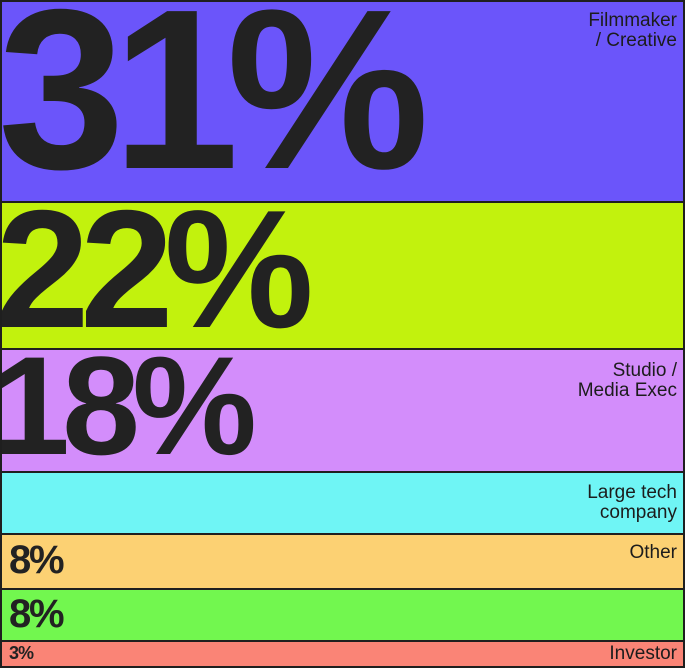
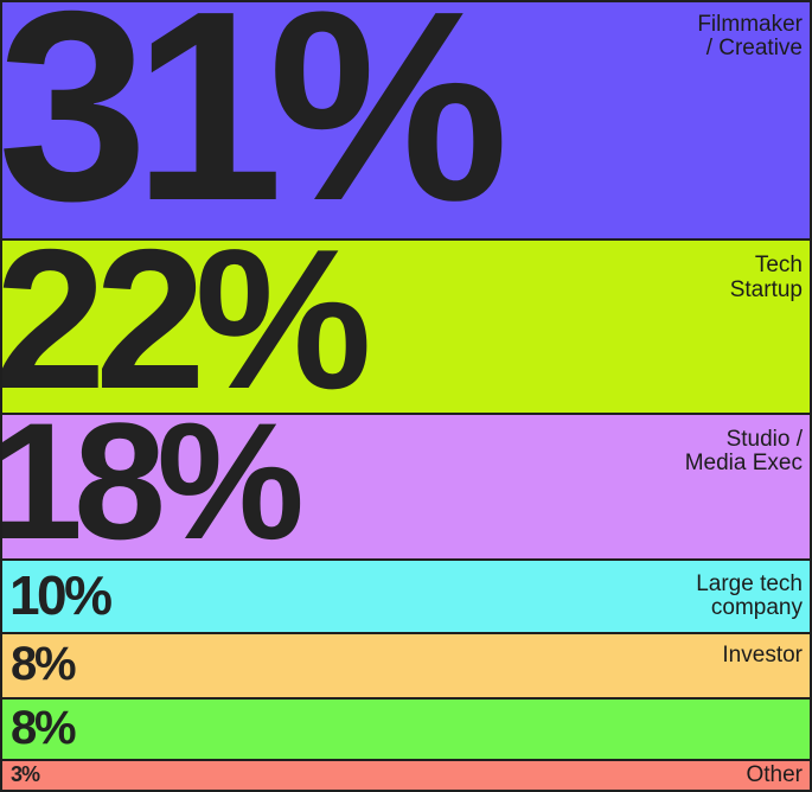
  31%
  Filmmaker
  / Creative
  22%
+ Tech
+ Startup
  18%
  Studio /
  Media Exec
+ 10%
  Large tech
  company
  8%
- Other
+ Investor
  8%
  3%
- Investor
+ Other
